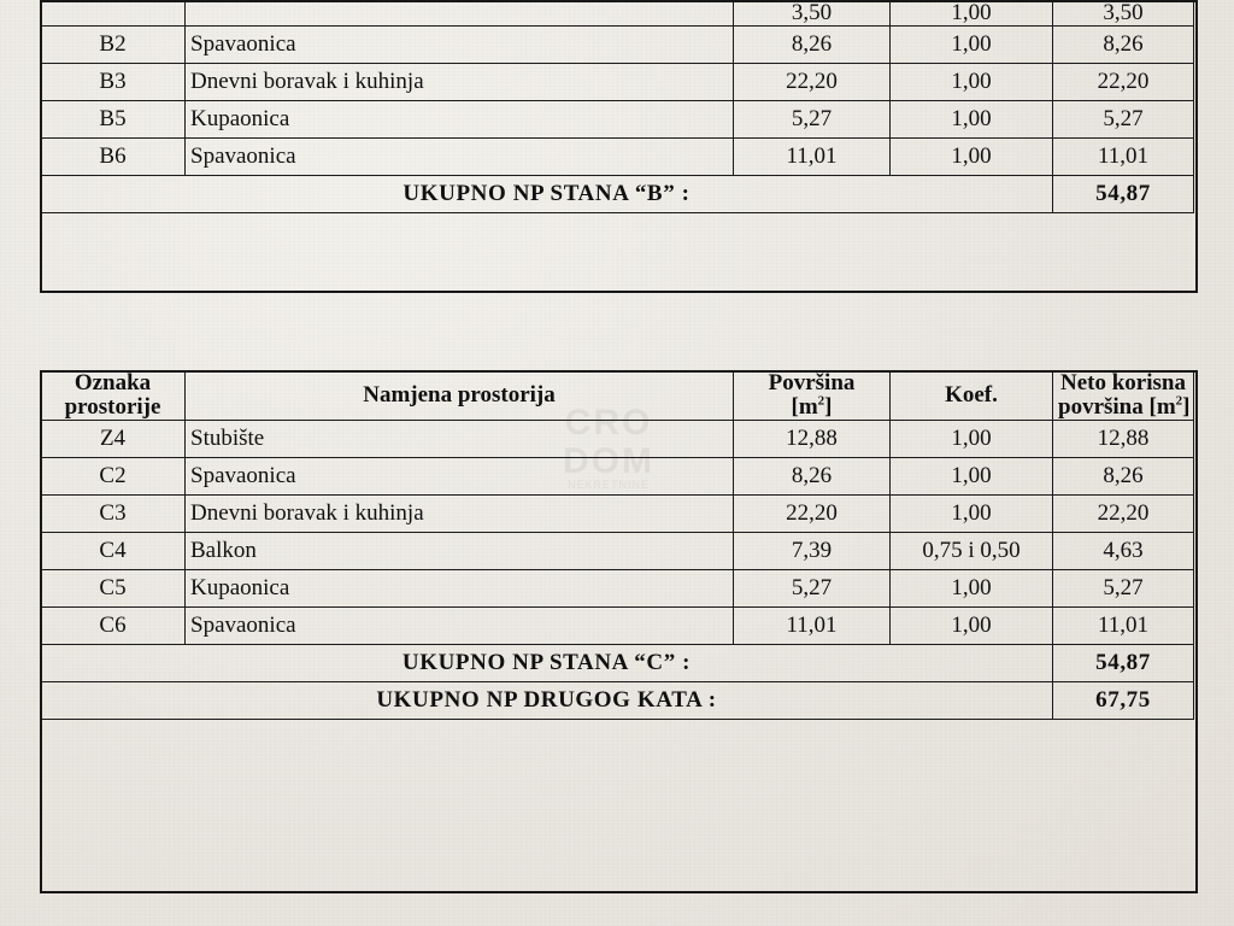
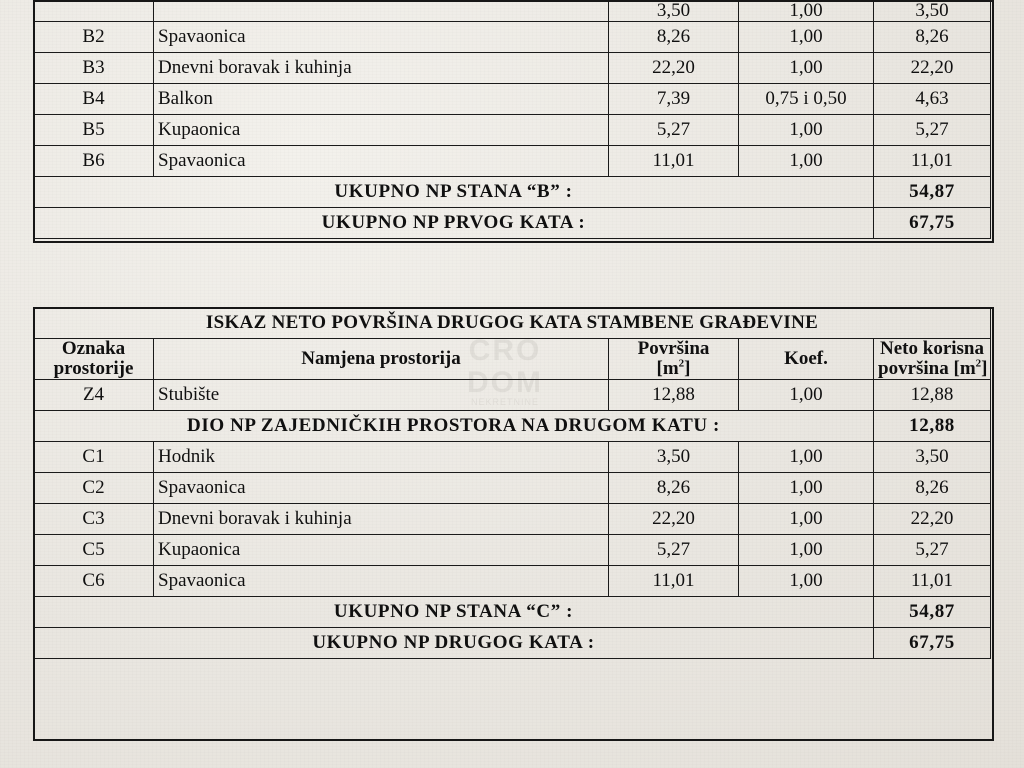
  CRO
  DOM
  		3,50	1,00	3,50
  B2	Spavaonica	8,26	1,00	8,26
  B3	Dnevni boravak i kuhinja	22,20	1,00	22,20
+ B4	Balkon	7,39	0,75 i 0,50	4,63
  B5	Kupaonica	5,27	1,00	5,27
  B6	Spavaonica	11,01	1,00	11,01
  UKUPNO NP STANA “B” :	54,87
+ UKUPNO NP PRVOG KATA :	67,75
+ ISKAZ NETO POVRŠINA DRUGOG KATA STAMBENE GRAĐEVINE
  Oznaka prostorije	Namjena prostorija	Površina [m2]	Koef.	Neto korisna površina [m2]
  Z4	Stubište	12,88	1,00	12,88
+ DIO NP ZAJEDNIČKIH PROSTORA NA DRUGOM KATU :	12,88
+ C1	Hodnik	3,50	1,00	3,50
  C2	Spavaonica	8,26	1,00	8,26
  C3	Dnevni boravak i kuhinja	22,20	1,00	22,20
- C4	Balkon	7,39	0,75 i 0,50	4,63
  C5	Kupaonica	5,27	1,00	5,27
  C6	Spavaonica	11,01	1,00	11,01
  UKUPNO NP STANA “C” :	54,87
  UKUPNO NP DRUGOG KATA :	67,75
